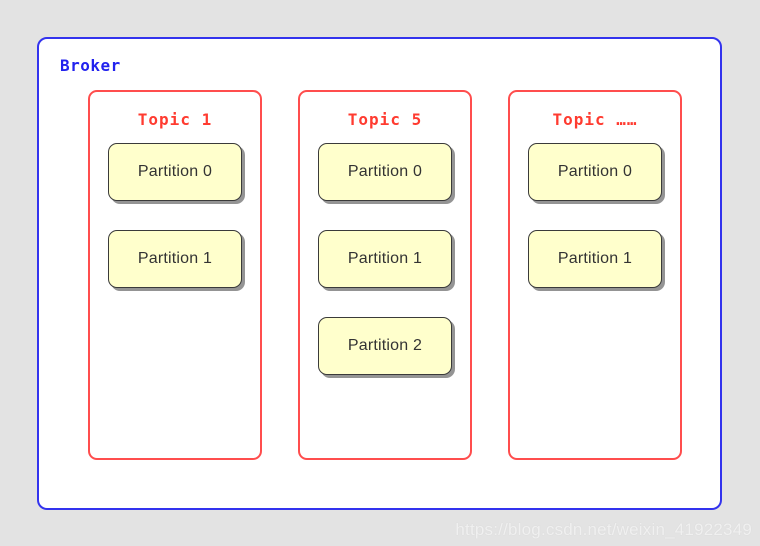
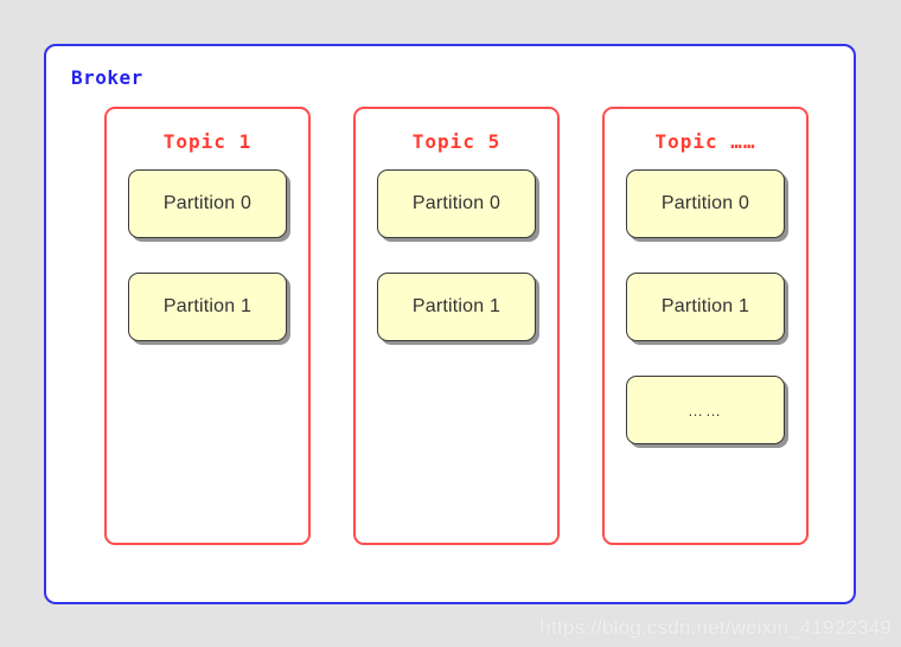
  Broker
  Topic 1
  Partition 0
  Partition 1
  Topic 5
  Partition 0
  Partition 1
- Partition 2
  Topic ……
  Partition 0
  Partition 1
+ ……
